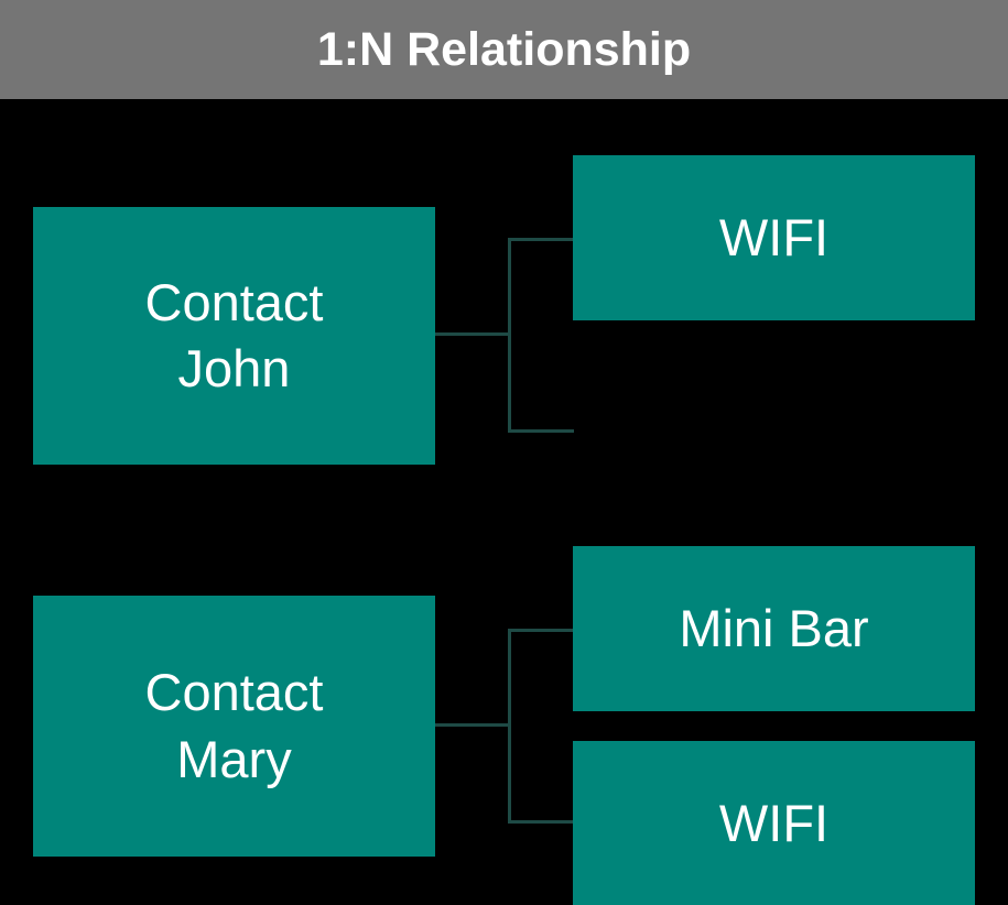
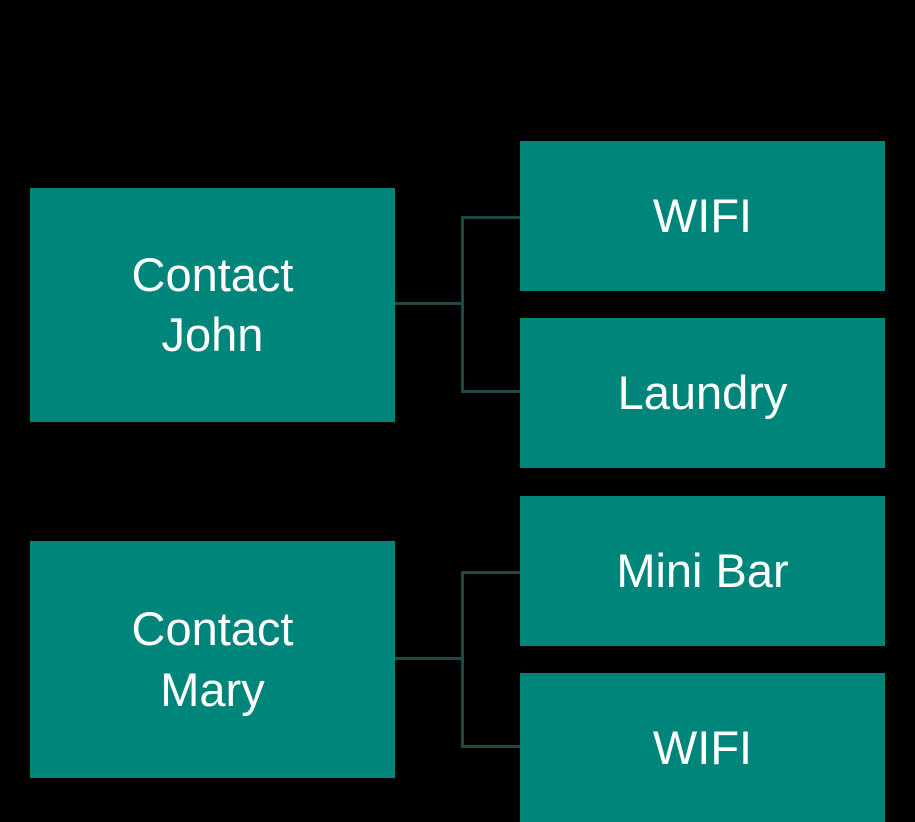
- 1:N Relationship
  Contact
  John
  Contact
  Mary
  WIFI
+ Laundry
  Mini Bar
  WIFI
